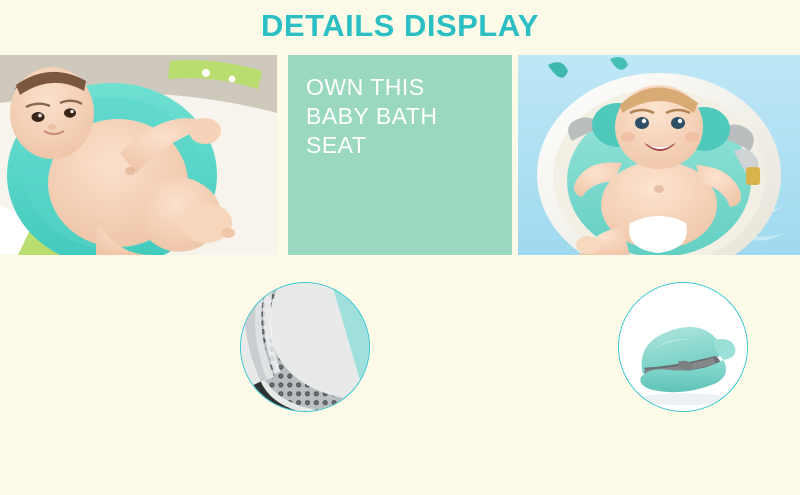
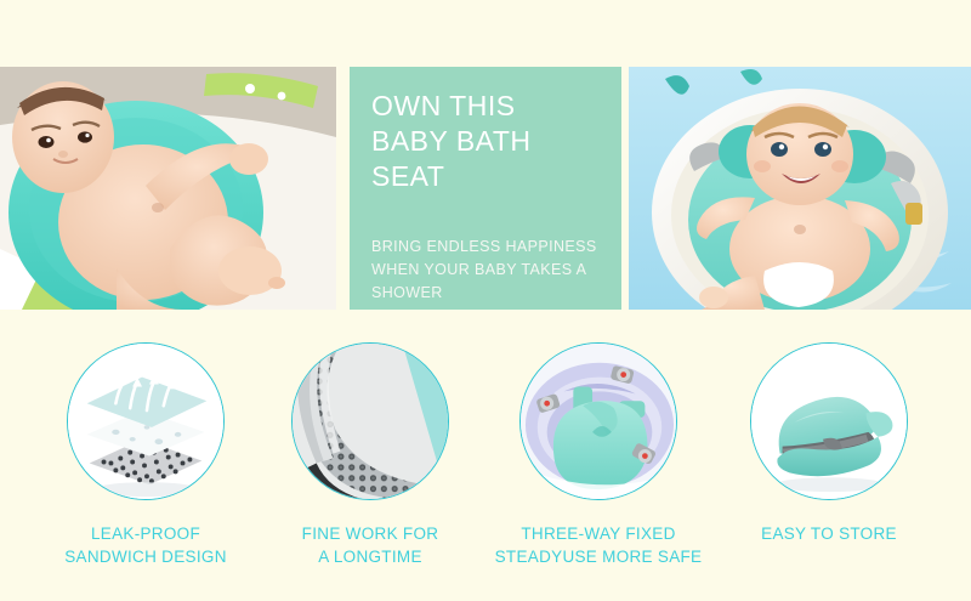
- DETAILS DISPLAY
  OWN THIS
  BABY BATH SEAT
+ BRING ENDLESS HAPPINESS
+ WHEN YOUR BABY TAKES A
+ SHOWER
+ LEAK-PROOF
+ SANDWICH DESIGN
+ FINE WORK FOR
+ A LONGTIME
+ THREE-WAY FIXED
+ STEADYUSE MORE SAFE
+ EASY TO STORE
